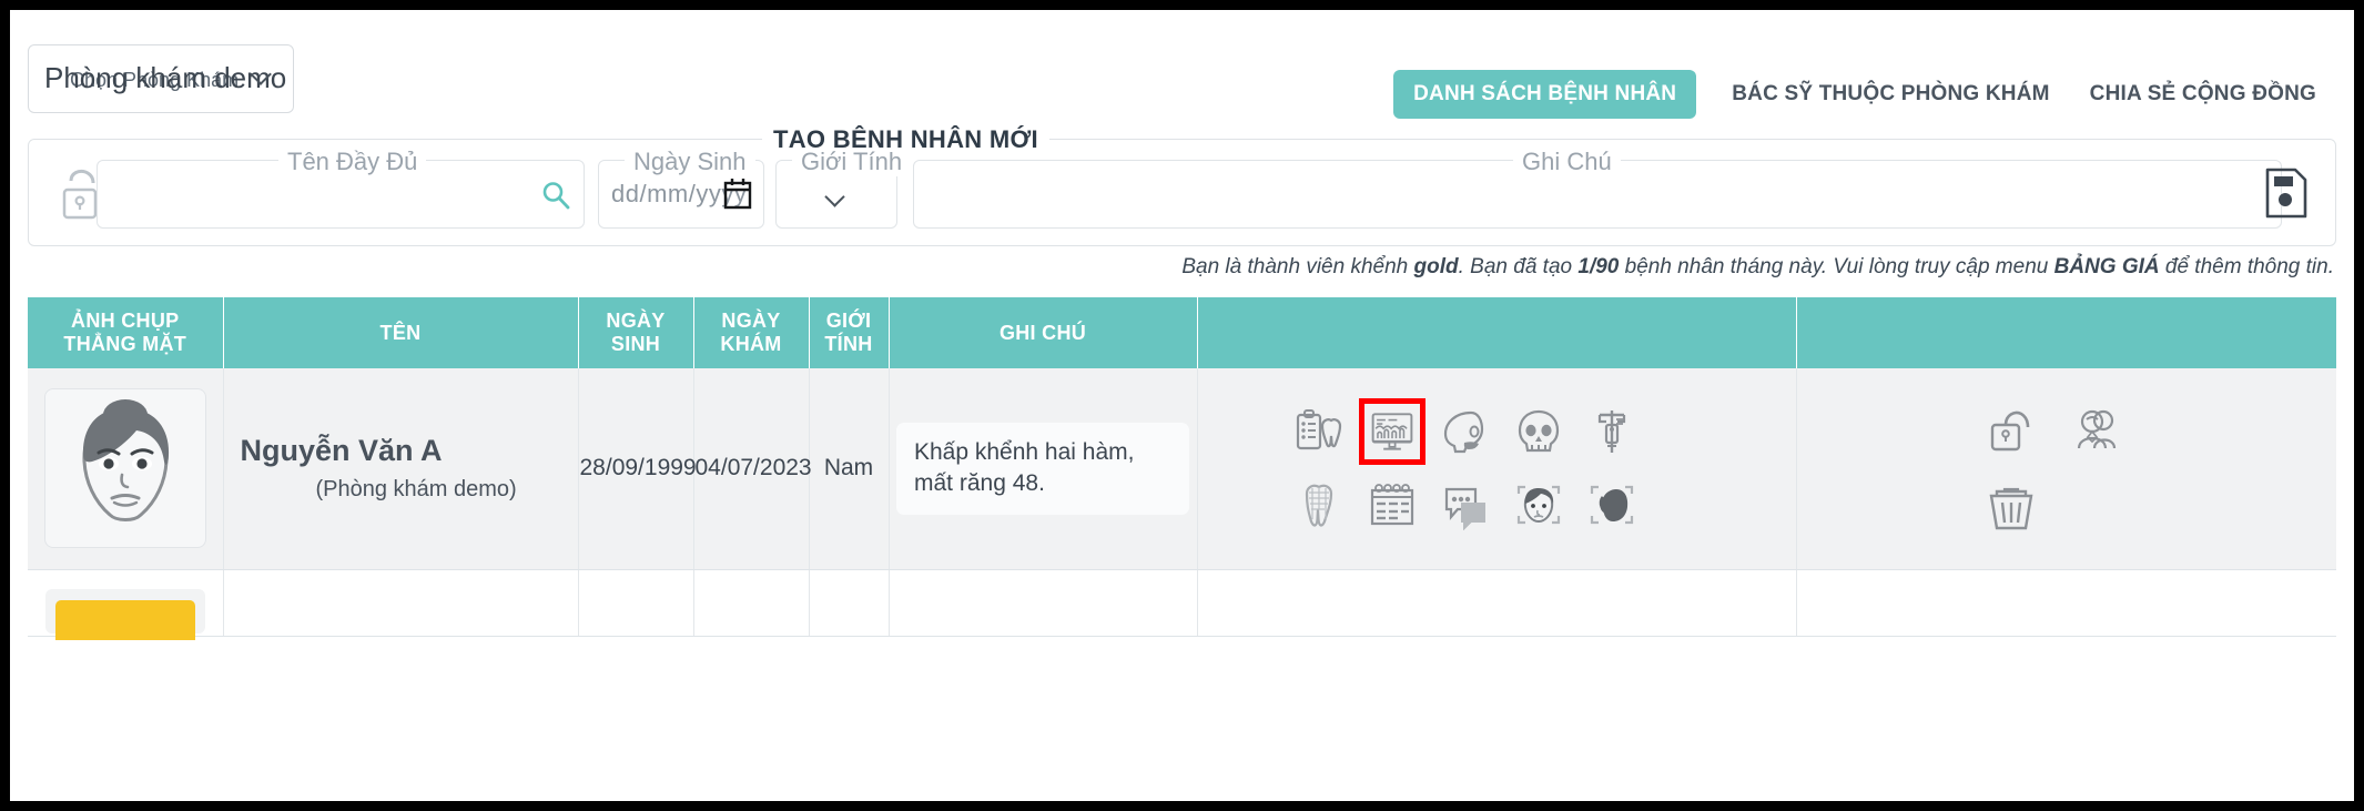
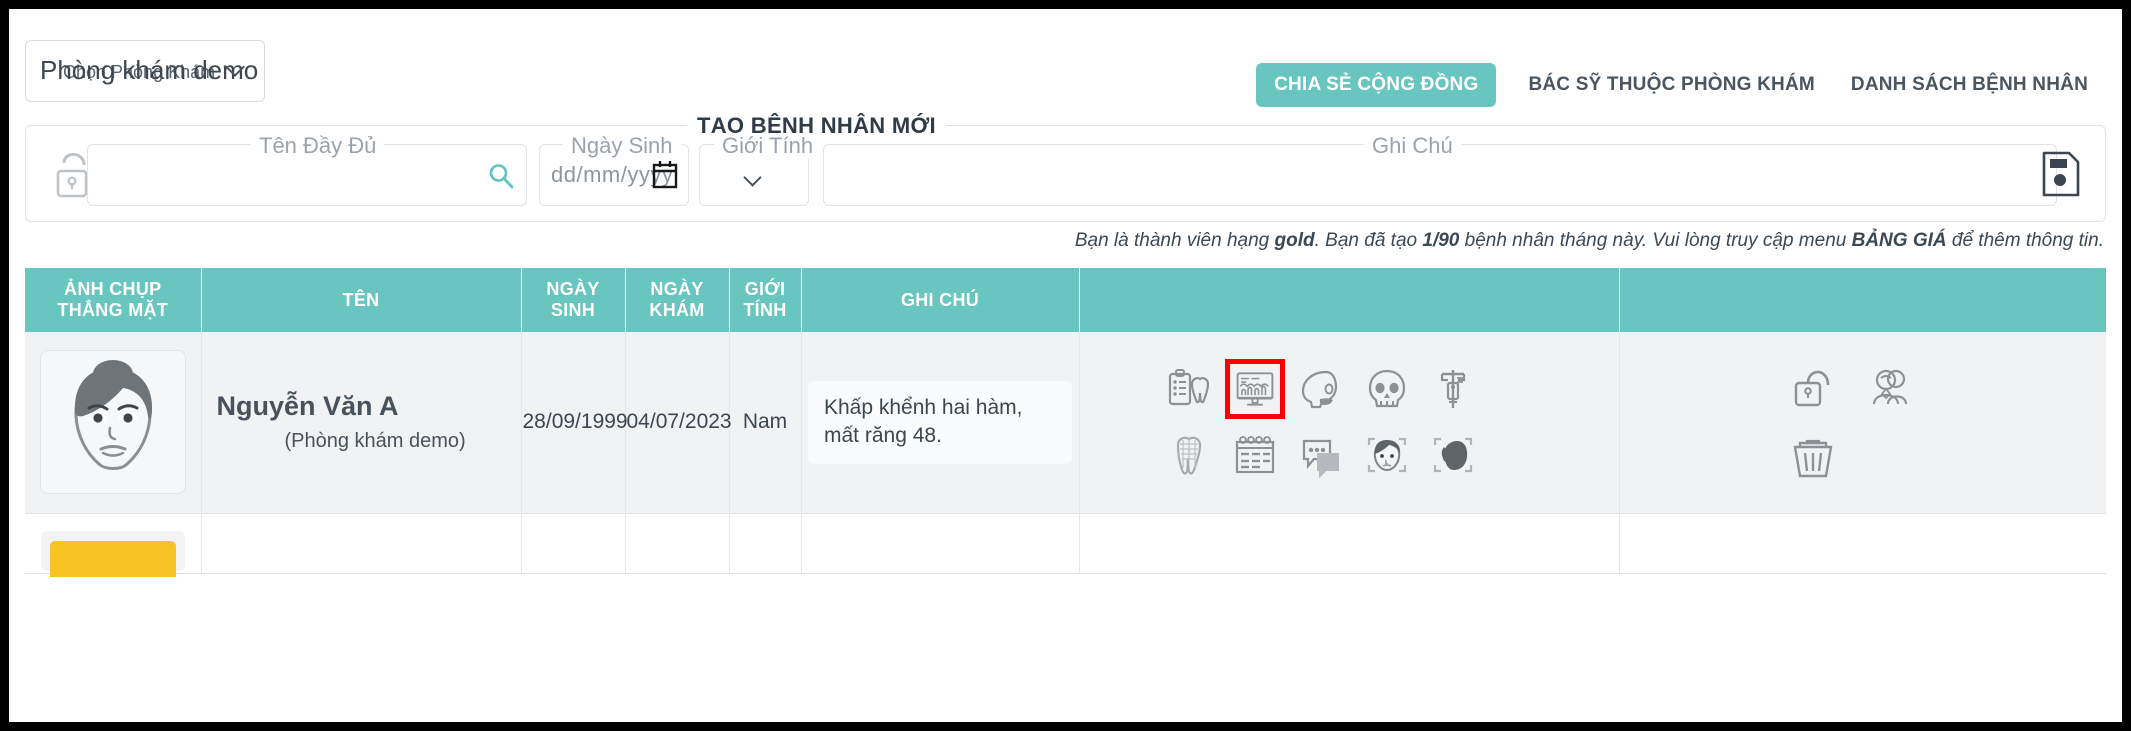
  Chọn Phòng Khám
  Phòng khám demo
- DANH SÁCH BỆNH NHÂN
+ CHIA SẺ CỘNG ĐỒNG
  BÁC SỸ THUỘC PHÒNG KHÁM
- CHIA SẺ CỘNG ĐỒNG
+ DANH SÁCH BỆNH NHÂN
  TẠO BỆNH NHÂN MỚI
  Tên Đầy Đủ
  Ngày Sinh
  dd/mm/yyyy
  Giới Tính
  Ghi Chú
- Bạn là thành viên khểnh gold. Bạn đã tạo 1/90 bệnh nhân tháng này. Vui lòng truy cập menu BẢNG GIÁ để thêm thông tin.
+ Bạn là thành viên hạng gold. Bạn đã tạo 1/90 bệnh nhân tháng này. Vui lòng truy cập menu BẢNG GIÁ để thêm thông tin.
  ẢNH CHỤP THẲNG MẶT	TÊN	NGÀY SINH	NGÀY KHÁM	GIỚI TÍNH	GHI CHÚ
  	Nguyễn Văn A (Phòng khám demo)	28/09/1999	04/07/2023	Nam	Khấp khểnh hai hàm, mất răng 48.
